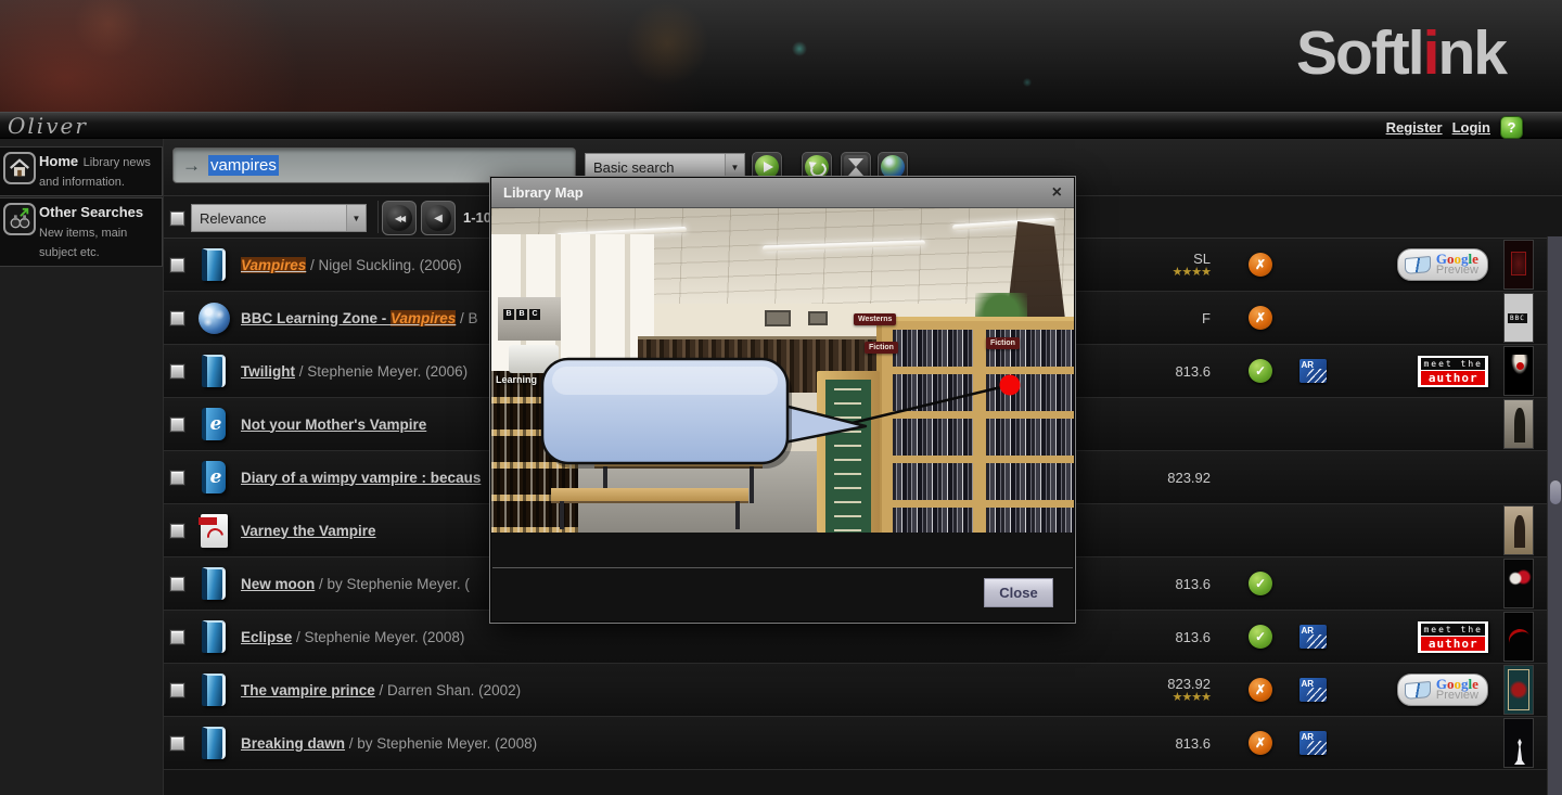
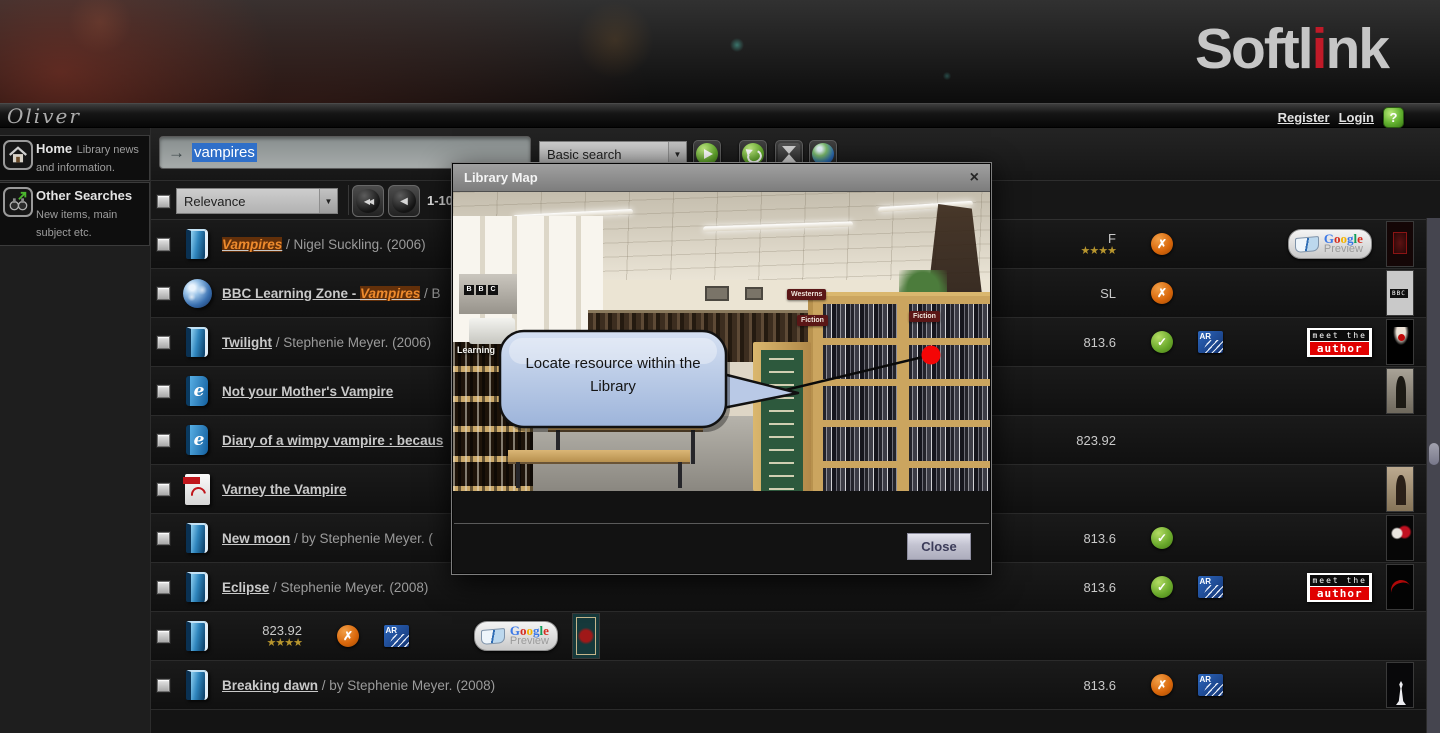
  Softlink
  Oliver
  Register
  Login
  ?
  Home Library news and information.
  Other Searches New items, main subject etc.
  vampires
  Basic search
  Relevance
  1-10
  Vampires / Nigel Suckling. (2006)
- SL
+ F
  ★★★★
  ✗
  Google
  Preview
  BBC Learning Zone - Vampires / B
- F
+ SL
  ✗
  Twilight / Stephenie Meyer. (2006)
  813.6
  ✓
  AR
  meet the
  author
  e
  Not your Mother's Vampire
  e
  Diary of a wimpy vampire : becaus
  823.92
  Varney the Vampire
  New moon / by Stephenie Meyer. (
  813.6
  ✓
  Eclipse / Stephenie Meyer. (2008)
  813.6
  ✓
  AR
  meet the
  author
- The vampire prince / Darren Shan. (2002)
  823.92
  ★★★★
  ✗
  AR
  Google
  Preview
  Breaking dawn / by Stephenie Meyer. (2008)
  813.6
  ✗
  AR
  Library Map
  ×
  Learning
+ Locate resource within the Library
  Close
